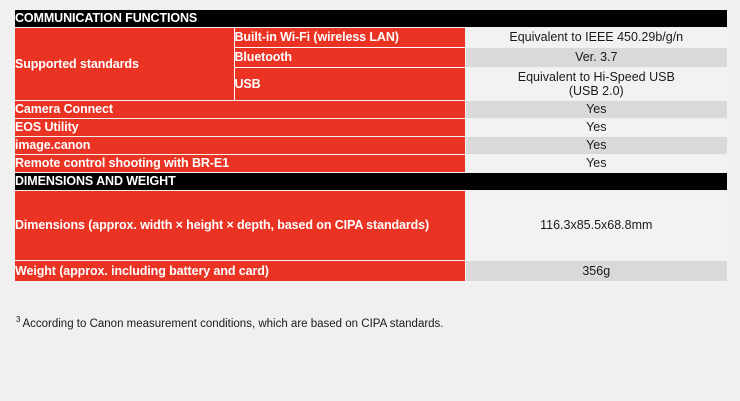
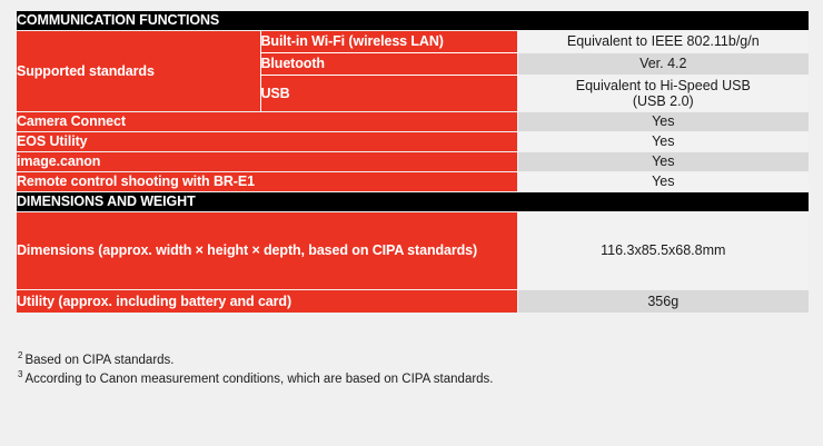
  COMMUNICATION FUNCTIONS
- Supported standards	Built-in Wi-Fi (wireless LAN)	Equivalent to IEEE 450.29b/g/n
+ Supported standards	Built-in Wi-Fi (wireless LAN)	Equivalent to IEEE 802.11b/g/n
- Bluetooth	Ver. 3.7
+ Bluetooth	Ver. 4.2
  USB	Equivalent to Hi-Speed USB (USB 2.0)
  Camera Connect	Yes
  EOS Utility	Yes
  image.canon	Yes
  Remote control shooting with BR-E1	Yes
  DIMENSIONS AND WEIGHT
  Dimensions (approx. width × height × depth, based on CIPA standards)	116.3x85.5x68.8mm
- Weight (approx. including battery and card)	356g
+ Utility (approx. including battery and card)	356g
+ 2 Based on CIPA standards.
  3 According to Canon measurement conditions, which are based on CIPA standards.
